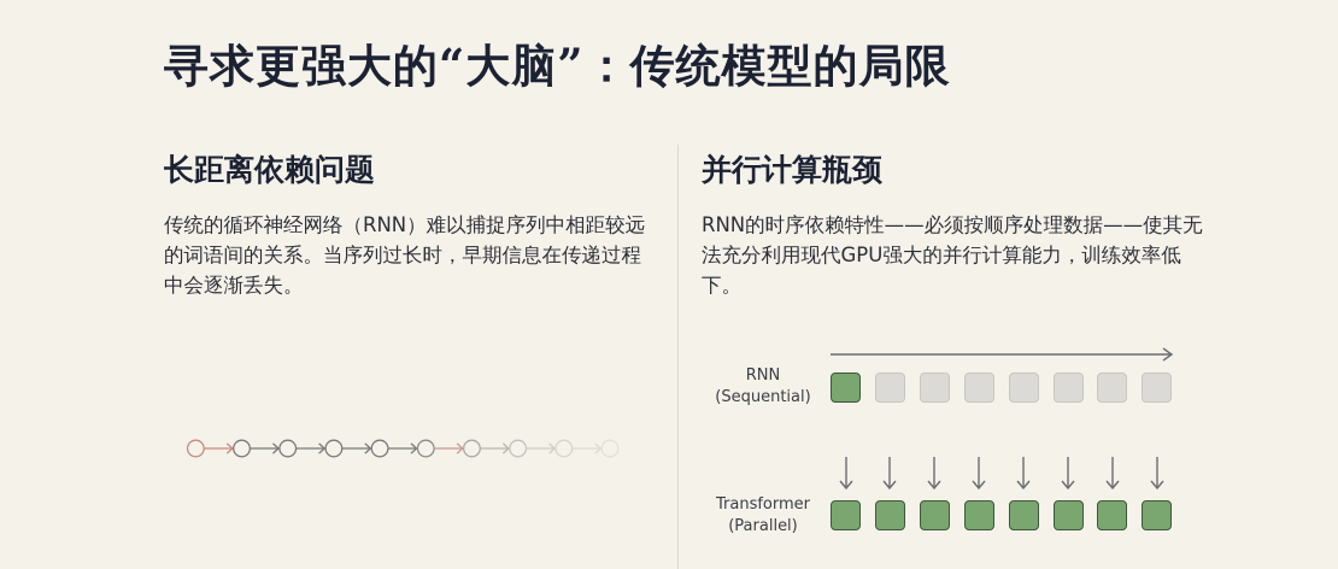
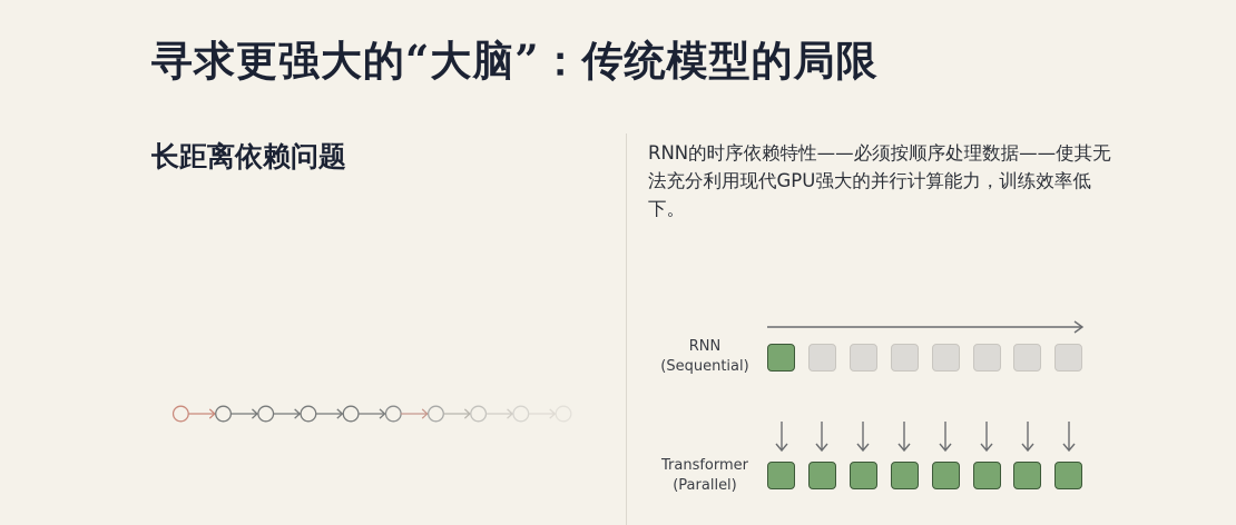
  寻求更强大的“大脑”：传统模型的局限
  长距离依赖问题
- 传统的循环神经网络（RNN）难以捕捉序列中相距较远的词语间的关系。当序列过长时，早期信息在传递过程中会逐渐丢失。
- 并行计算瓶颈
  RNN的时序依赖特性——必须按顺序处理数据——使其无法充分利用现代GPU强大的并行计算能力，训练效率低下。
  RNN
  (Sequential)
  Transformer
  (Parallel)
